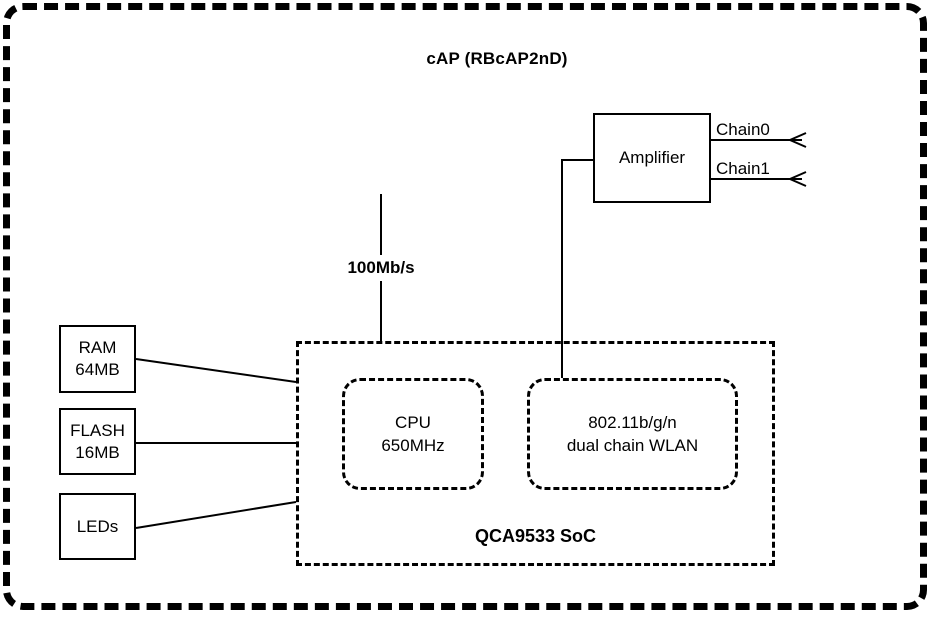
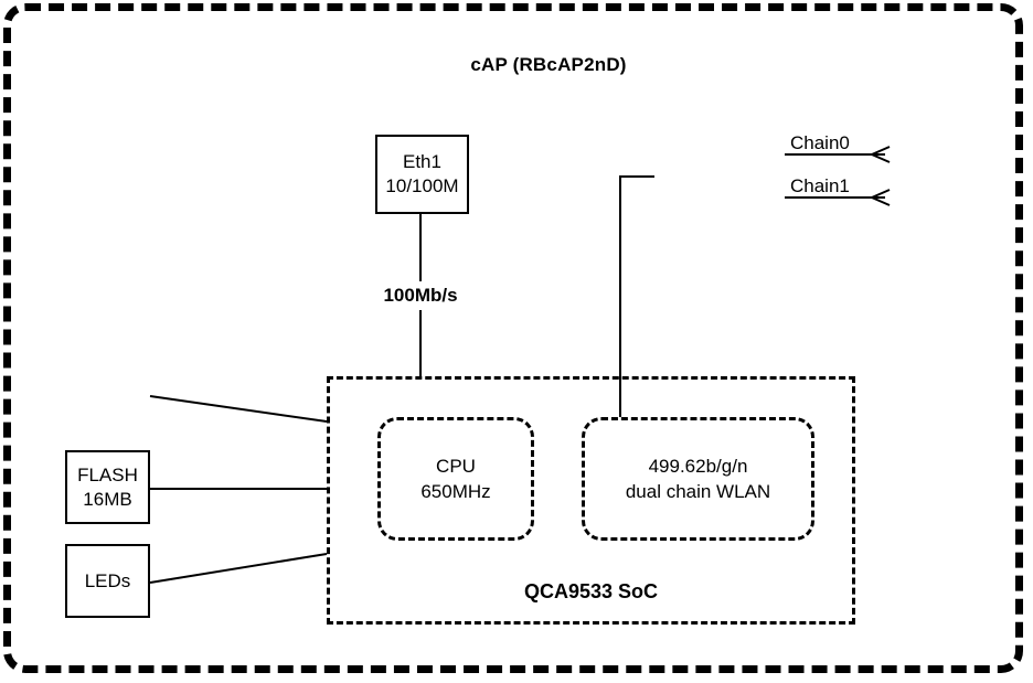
  cAP (RBcAP2nD)
+ Eth1
+ 10/100M
  100Mb/s
- Amplifier
  Chain0
  Chain1
- RAM
- 64MB
  FLASH
  16MB
  LEDs
  CPU
  650MHz
- 802.11b/g/n
+ 499.62b/g/n
  dual chain WLAN
  QCA9533 SoC
